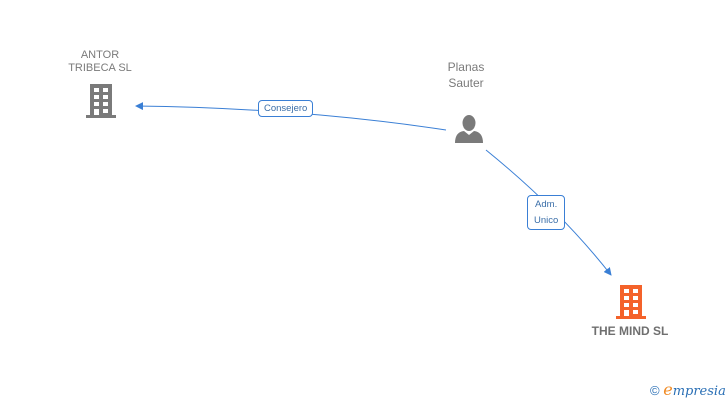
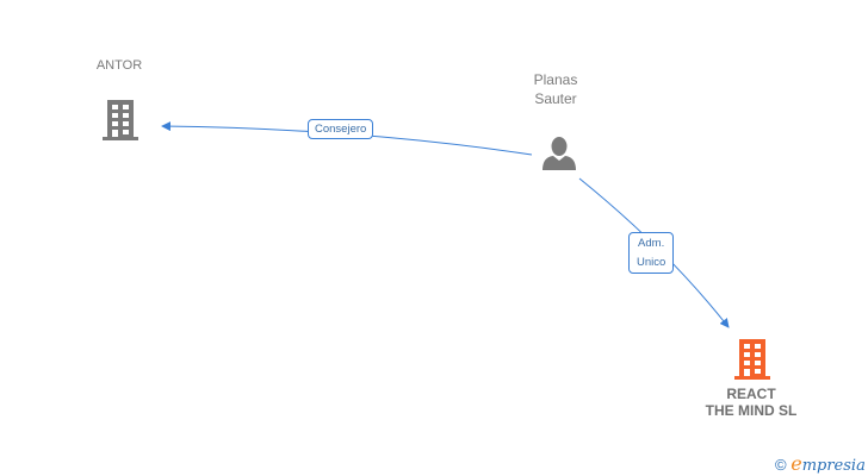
  ANTOR
- TRIBECA SL
  Planas
  Sauter
+ REACT
  THE MIND SL
  Consejero
  Adm.
  Unico
  © empresia
